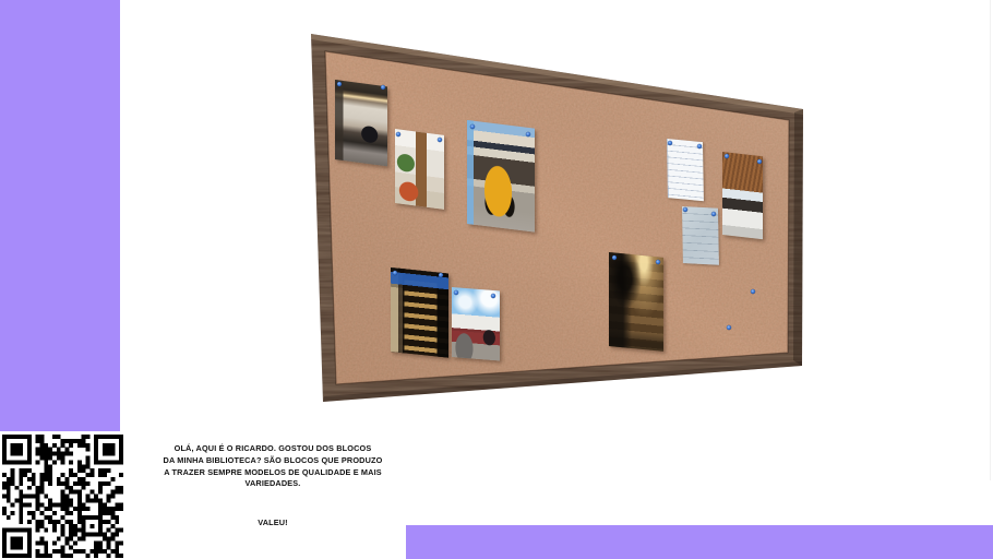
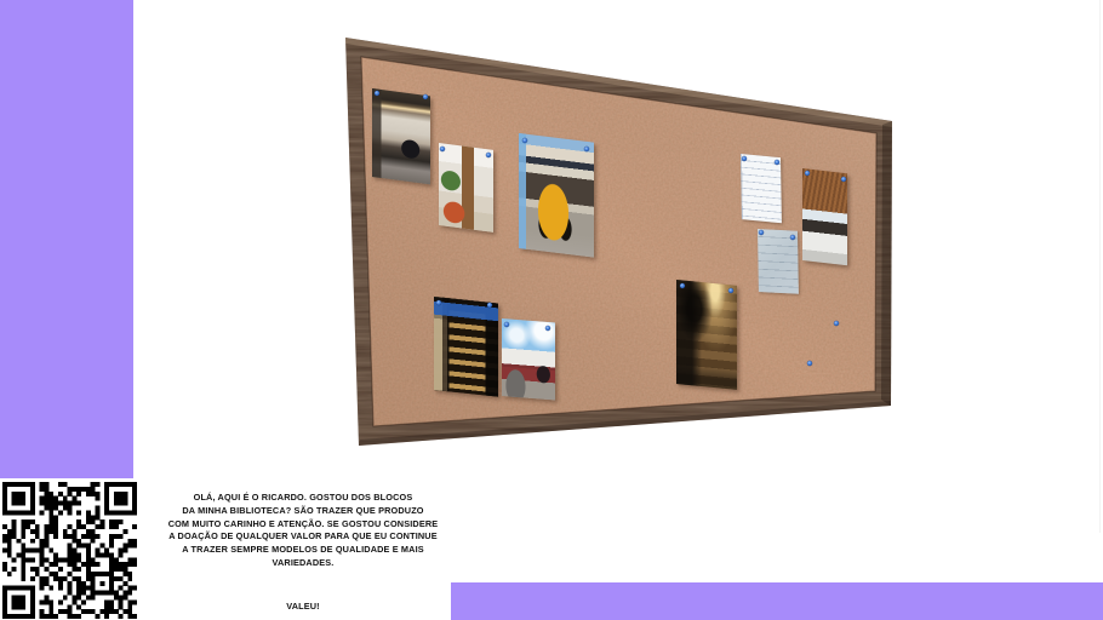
  OLÁ, AQUI É O RICARDO. GOSTOU DOS BLOCOS
- DA MINHA BIBLIOTECA? SÃO BLOCOS QUE PRODUZO
+ DA MINHA BIBLIOTECA? SÃO TRAZER QUE PRODUZO
+ COM MUITO CARINHO E ATENÇÃO. SE GOSTOU CONSIDERE
+ A DOAÇÃO DE QUALQUER VALOR PARA QUE EU CONTINUE
  A TRAZER SEMPRE MODELOS DE QUALIDADE E MAIS
  VARIEDADES.
  VALEU!
